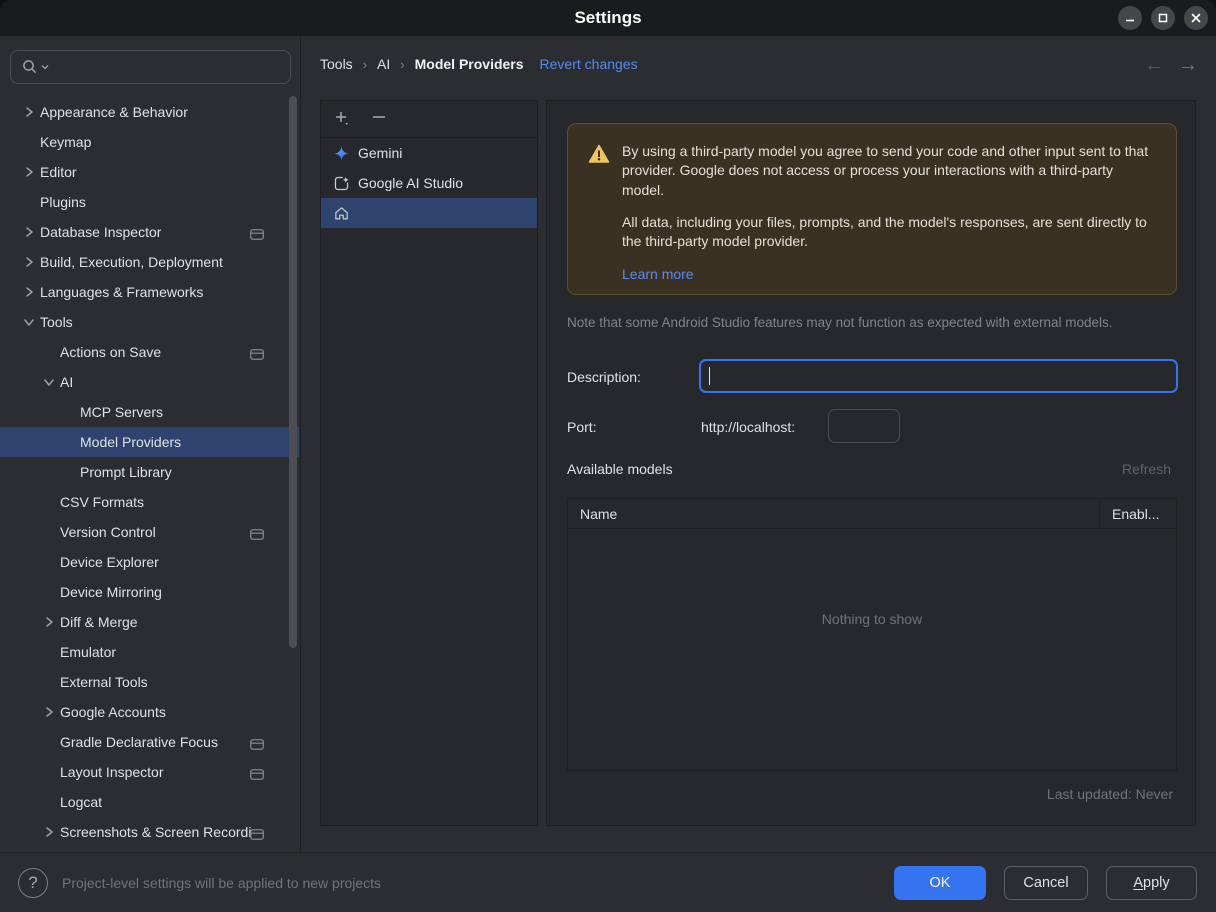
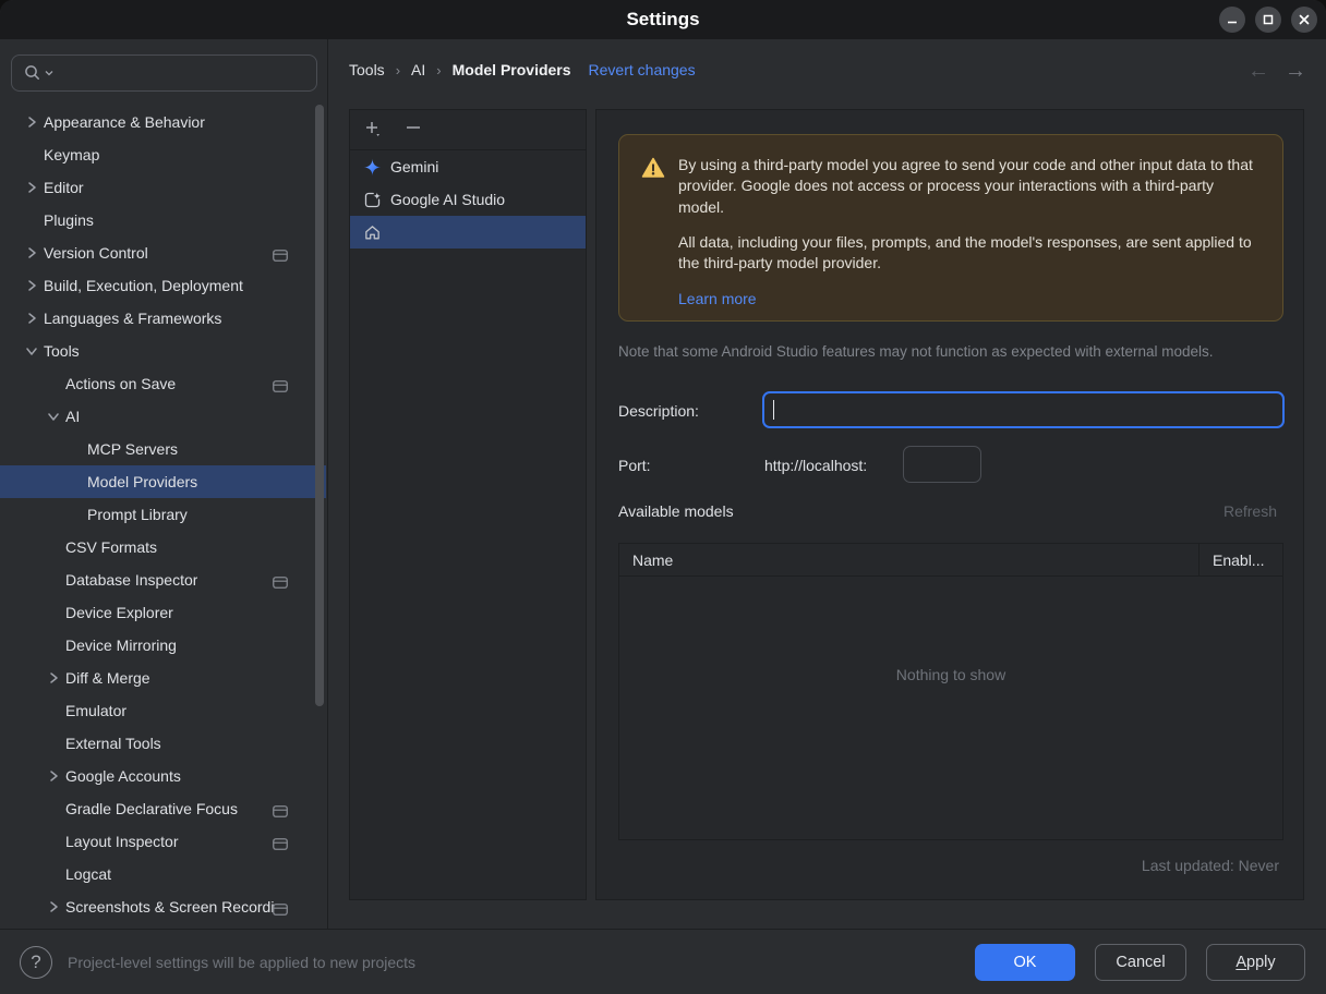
  Settings
  Appearance & Behavior
  Keymap
  Editor
  Plugins
- Database Inspector
+ Version Control
  Build, Execution, Deployment
  Languages & Frameworks
  Tools
  Actions on Save
  AI
  MCP Servers
  Model Providers
  Prompt Library
  CSV Formats
- Version Control
+ Database Inspector
  Device Explorer
  Device Mirroring
  Diff & Merge
  Emulator
  External Tools
  Google Accounts
  Gradle Declarative Focus
  Layout Inspector
  Logcat
  Screenshots & Screen Recordi
  Tools
  ›
  AI
  ›
  Model Providers
  Revert changes
  ←
  →
  Gemini
  Google AI Studio
- By using a third-party model you agree to send your code and other input sent to that provider. Google does not access or process your interactions with a third-party model.
+ By using a third-party model you agree to send your code and other input data to that provider. Google does not access or process your interactions with a third-party model.
- All data, including your files, prompts, and the model's responses, are sent directly to the third-party model provider.
+ All data, including your files, prompts, and the model's responses, are sent applied to the third-party model provider.
  Learn more
  Note that some Android Studio features may not function as expected with external models.
  Description:
  Port:
  http://localhost:
  Available models
  Refresh
  Name
  Enabl...
  Nothing to show
  Last updated: Never
  ?
  Project-level settings will be applied to new projects
  OK
  Cancel
  A
  pply
